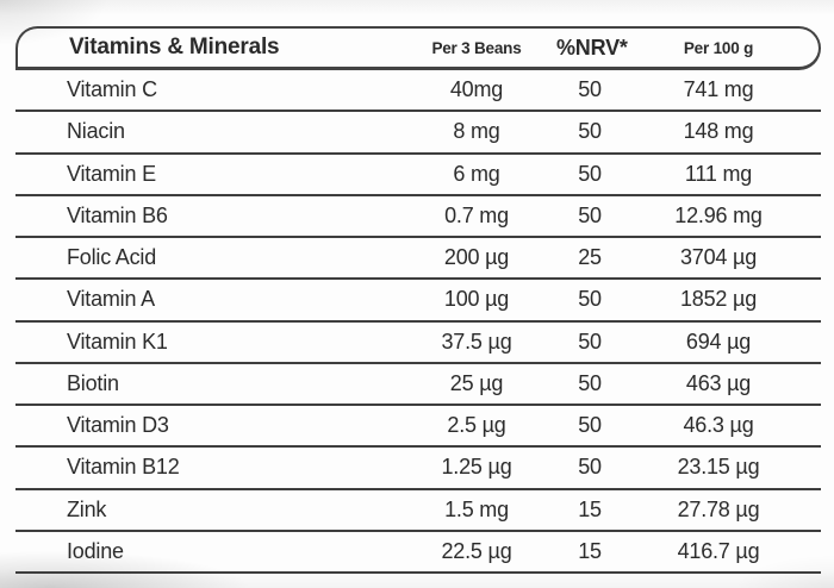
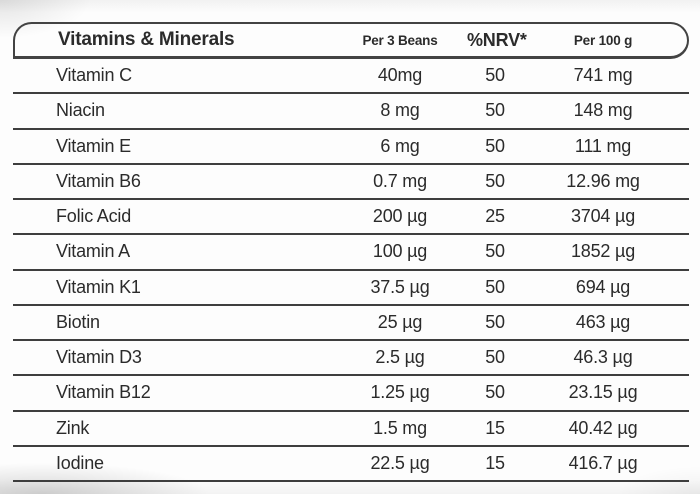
  Vitamins & Minerals
  Per 3 Beans
  %NRV
  Per 100 g
  Vitamin C
  40mg
  50
  741 mg
  Niacin
  8 mg
  50
  148 mg
  Vitamin E
  6 mg
  50
  111 mg
  Vitamin B6
  0.7 mg
  50
  12.96 mg
  Folic Acid
  200 µg
  25
  3704 µg
  Vitamin A
  100 µg
  50
  1852 µg
  Vitamin K1
  37.5 µg
  50
  694 µg
  Biotin
  25 µg
  50
  463 µg
  Vitamin D3
  2.5 µg
  50
  46.3 µg
  Vitamin B12
  1.25 µg
  50
  23.15 µg
  Zink
  1.5 mg
  15
- 27.78 µg
+ 40.42 µg
  Iodine
  22.5 µg
  15
  416.7 µg
